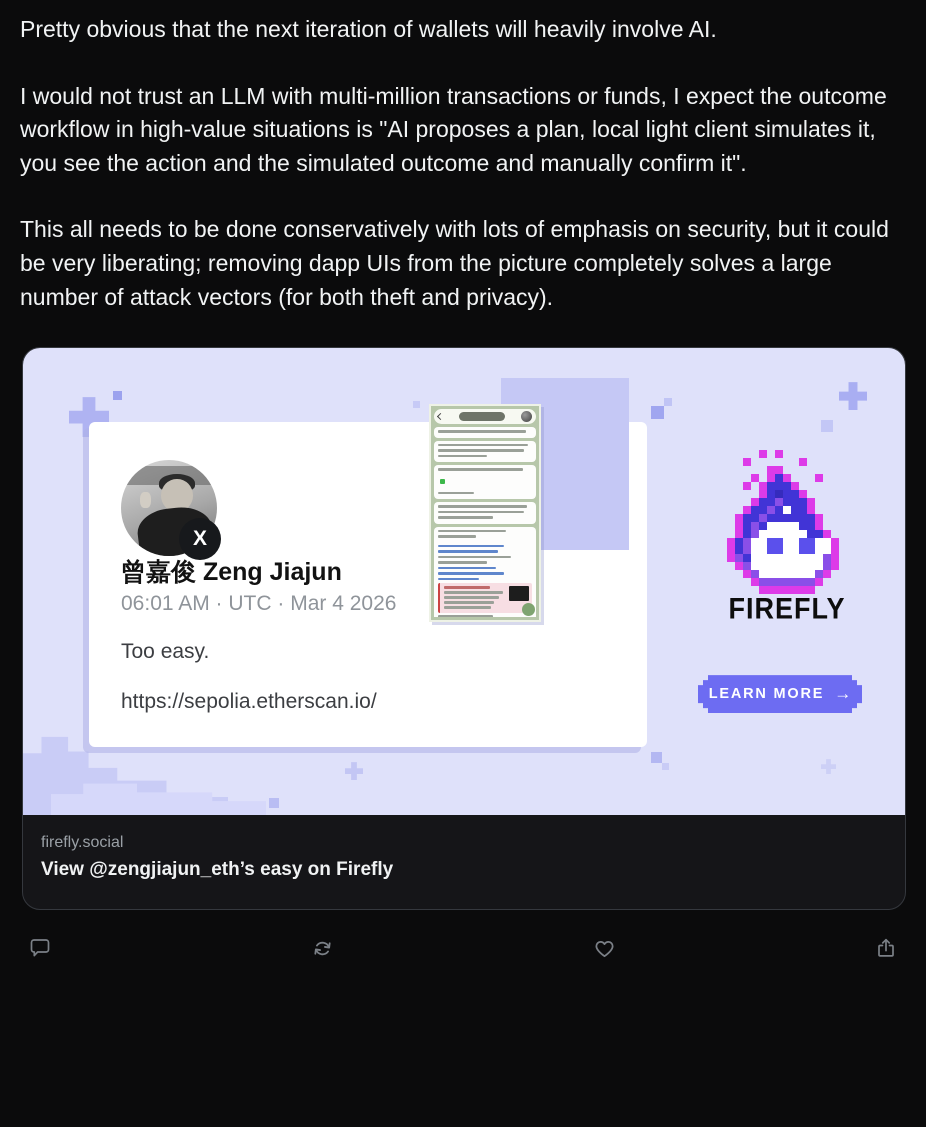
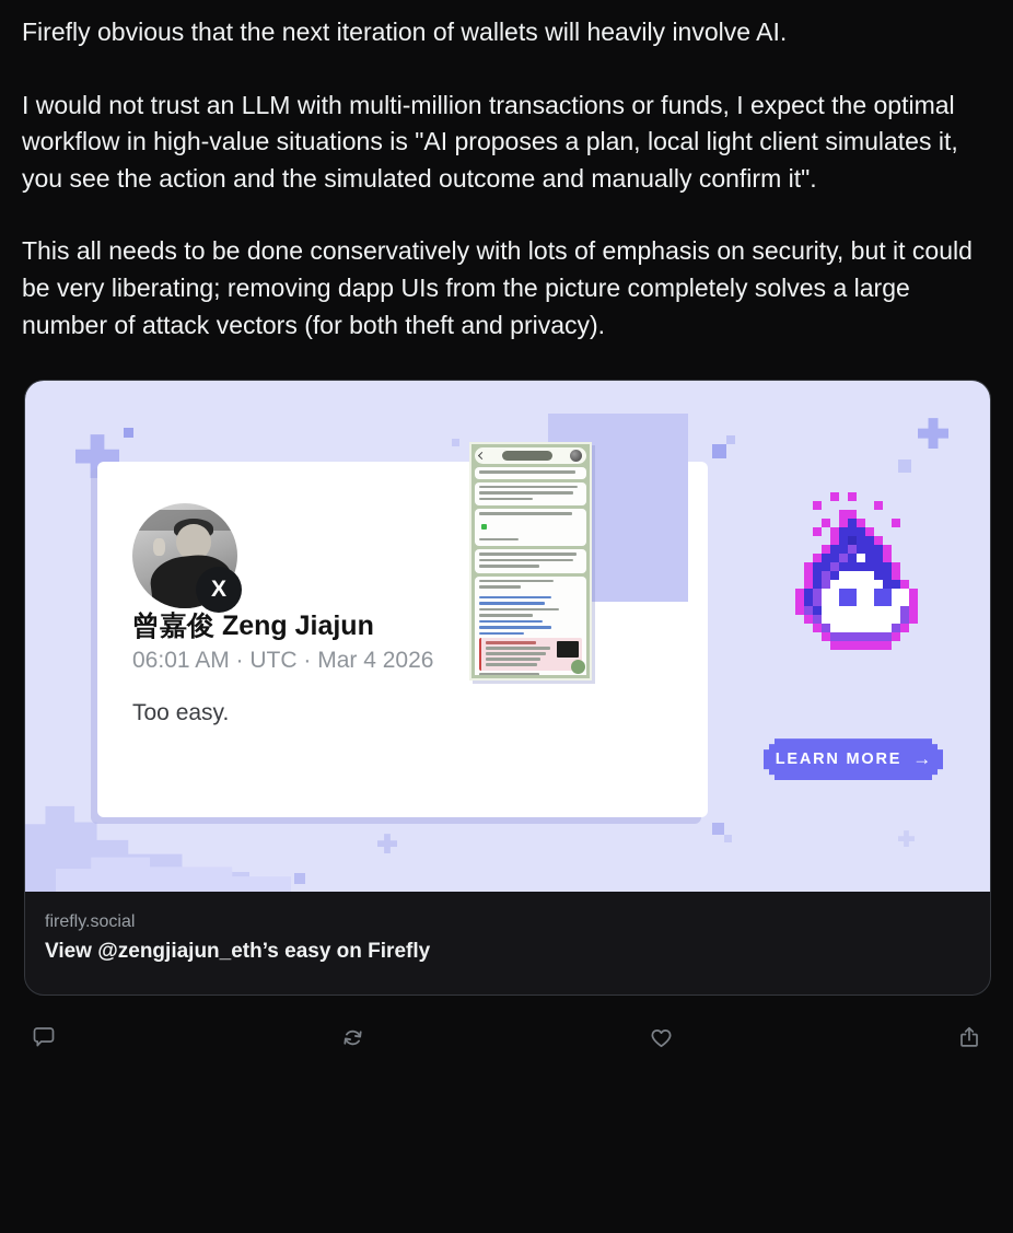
- Pretty obvious that the next iteration of wallets will heavily involve AI.
+ Firefly obvious that the next iteration of wallets will heavily involve AI.
- I would not trust an LLM with multi-million transactions or funds, I expect the outcome workflow in high-value situations is "AI proposes a plan, local light client simulates it, you see the action and the simulated outcome and manually confirm it".
+ I would not trust an LLM with multi-million transactions or funds, I expect the optimal workflow in high-value situations is "AI proposes a plan, local light client simulates it, you see the action and the simulated outcome and manually confirm it".
  This all needs to be done conservatively with lots of emphasis on security, but it could be very liberating; removing dapp UIs from the picture completely solves a large number of attack vectors (for both theft and privacy).
  X
  曾嘉俊 Zeng Jiajun
  06:01 AM · UTC · Mar 4 2026
  Too easy.
- https://sepolia.etherscan.io/
- FIREFLY
  LEARN MORE
  →
  firefly.social
  View @zengjiajun_eth’s easy on Firefly
